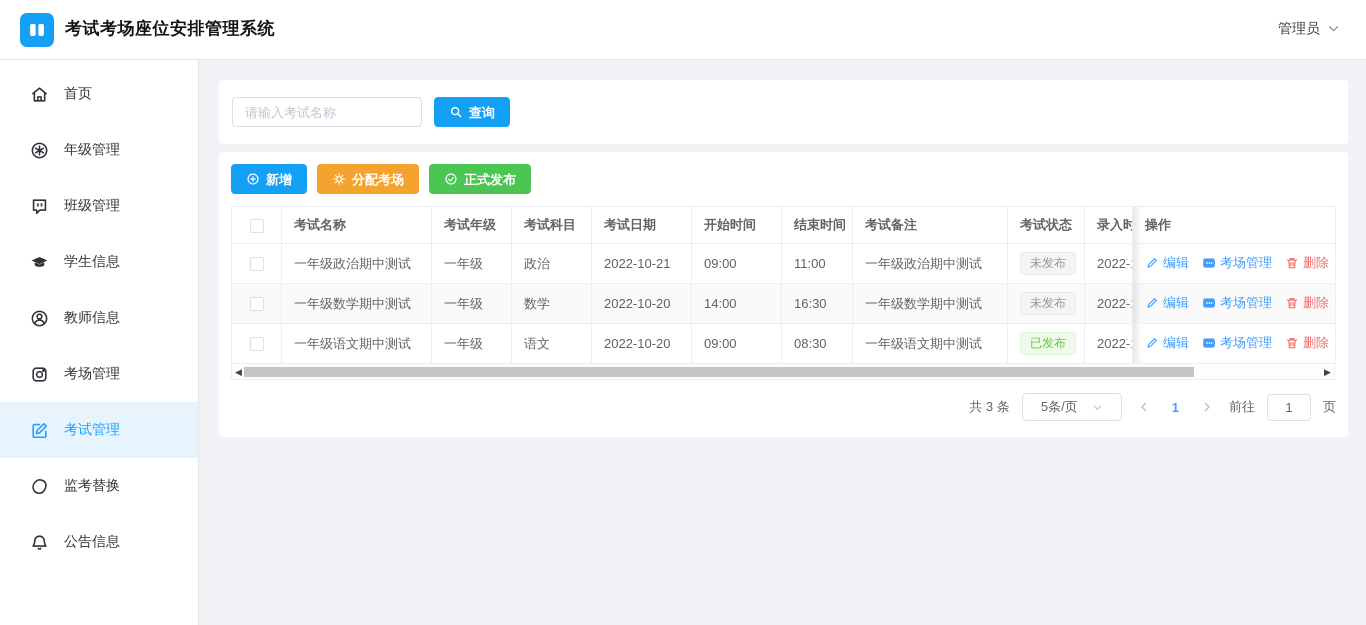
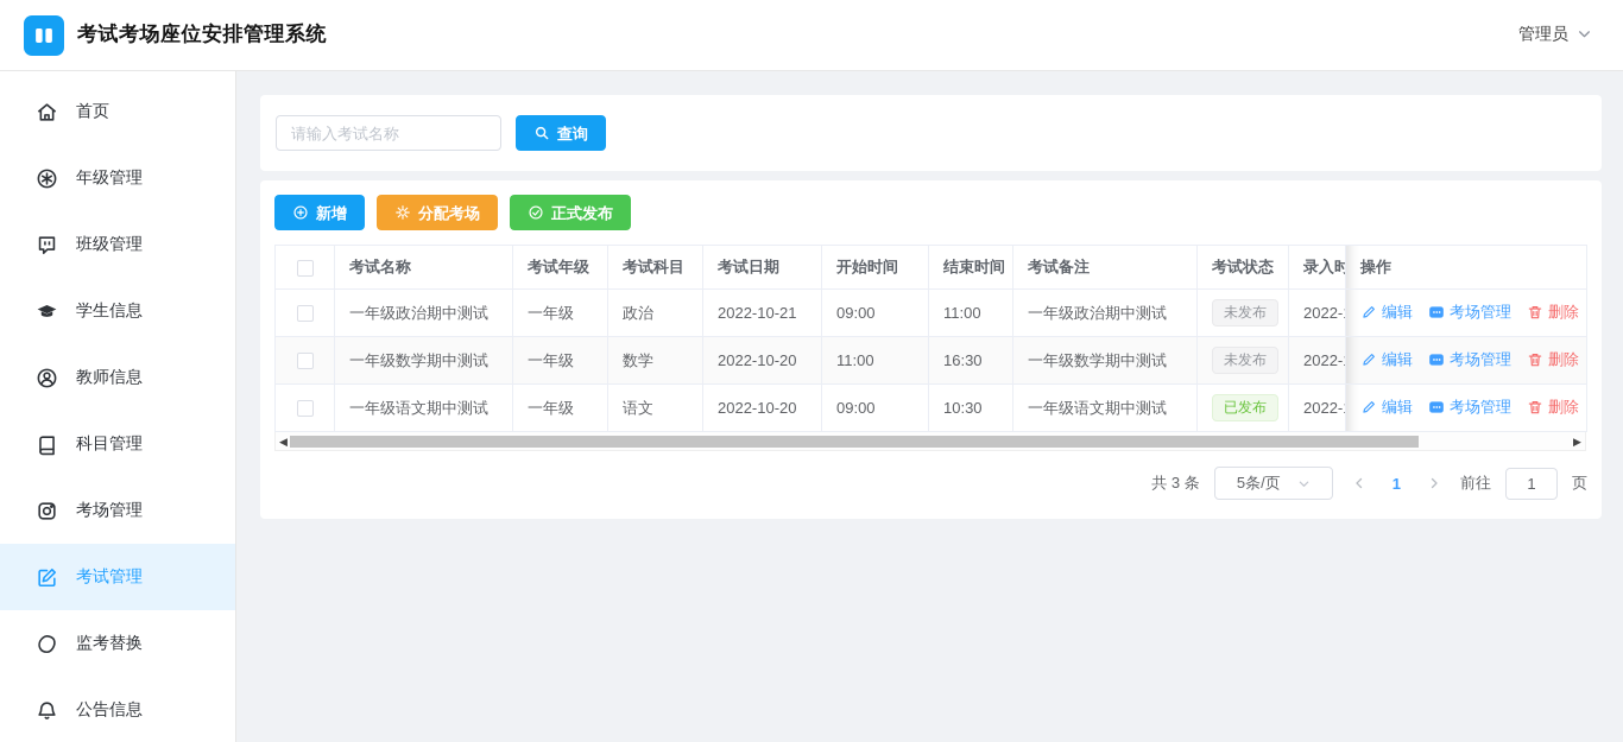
  考试考场座位安排管理系统
  管理员
  首页
  年级管理
  班级管理
  学生信息
  教师信息
+ 科目管理
  考场管理
  考试管理
  监考替换
  公告信息
  请输入考试名称
  查询
  新增
  分配考场
  正式发布
  	考试名称	考试年级	考试科目	考试日期	开始时间	结束时间	考试备注	考试状态	录入时	操作
  	一年级政治期中测试	一年级	政治	2022-10-21	09:00	11:00	一年级政治期中测试	未发布	2022-	编辑 考场管理 删除
- 	一年级数学期中测试	一年级	数学	2022-10-20	14:00	16:30	一年级数学期中测试	未发布	2022-	编辑 考场管理 删除
+ 	一年级数学期中测试	一年级	数学	2022-10-20	11:00	16:30	一年级数学期中测试	未发布	2022-	编辑 考场管理 删除
- 	一年级语文期中测试	一年级	语文	2022-10-20	09:00	08:30	一年级语文期中测试	已发布	2022-	编辑 考场管理 删除
+ 	一年级语文期中测试	一年级	语文	2022-10-20	09:00	10:30	一年级语文期中测试	已发布	2022-	编辑 考场管理 删除
  ◀
  ▶
  共 3 条
  5条/页
  1
  前往
  1
  页
